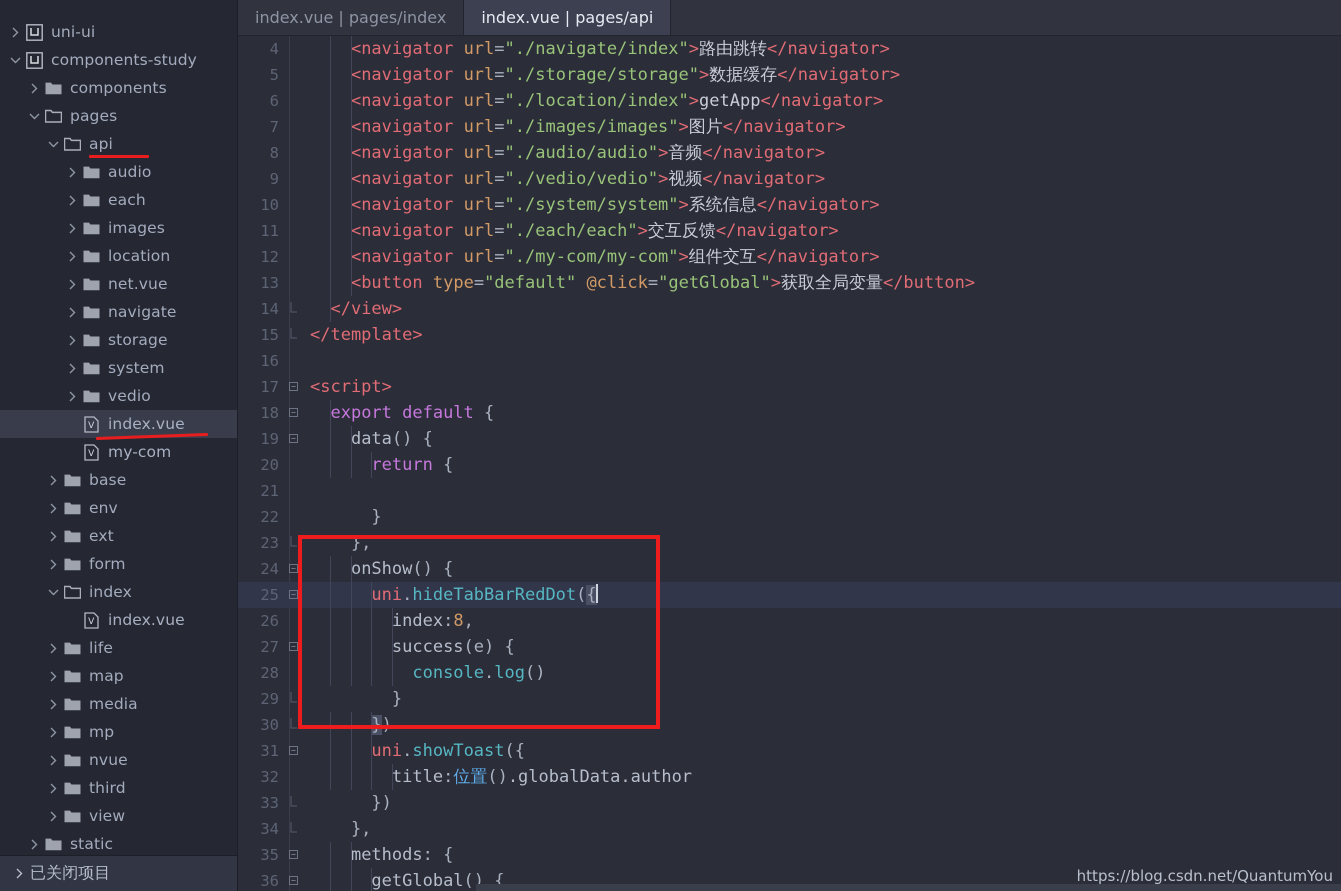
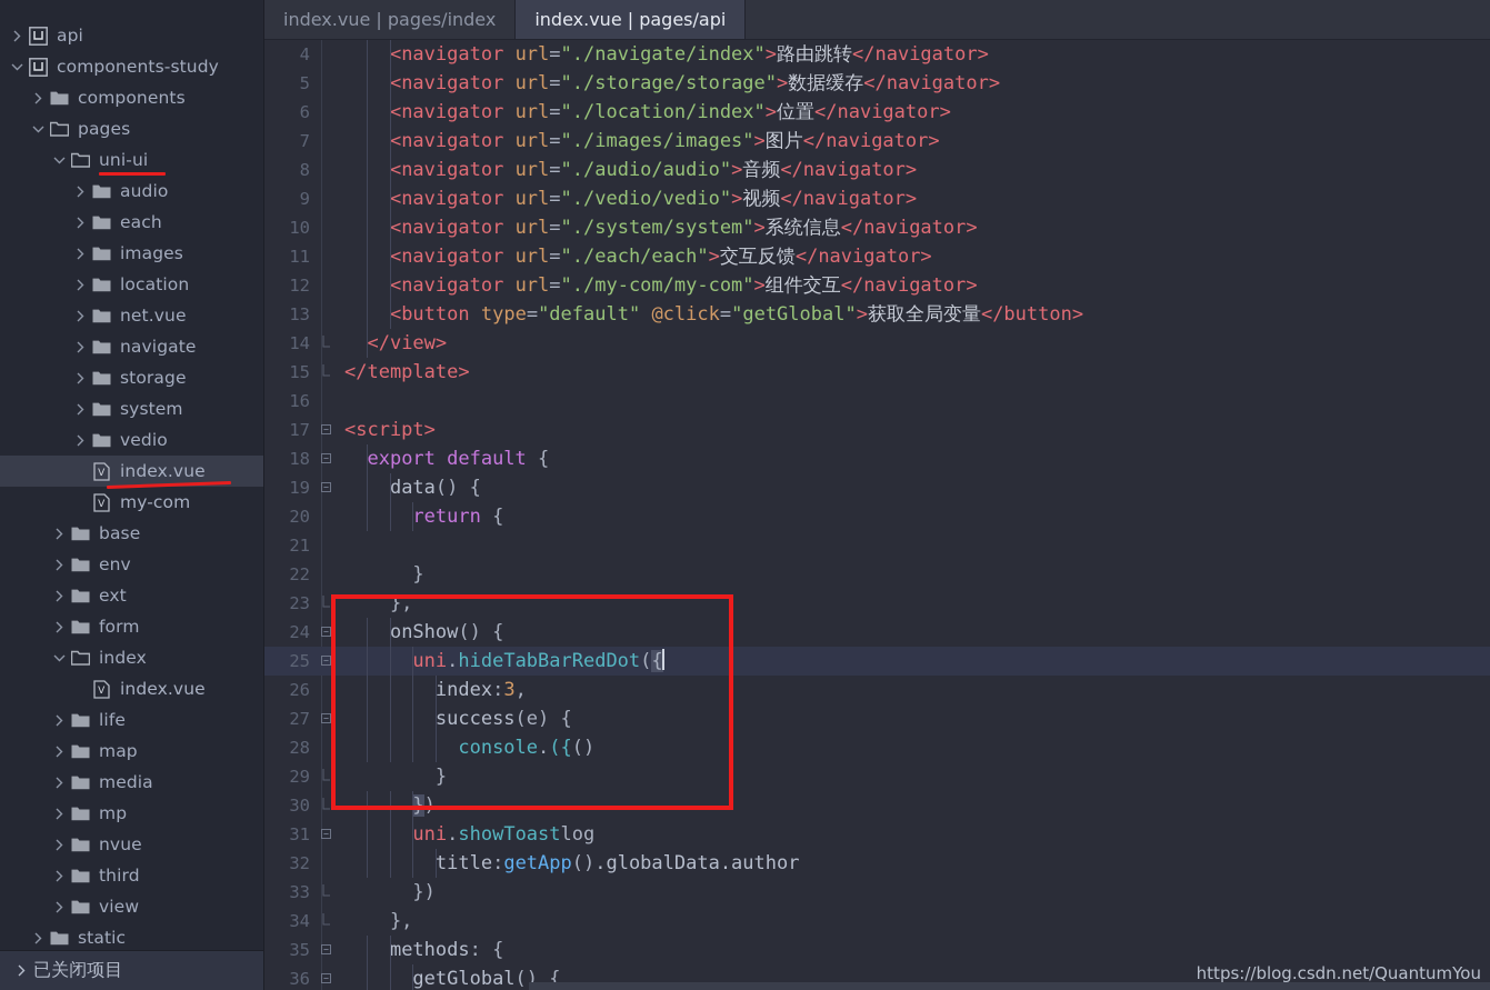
- uni-ui
+ api
  components-study
  components
  pages
- api
+ uni-ui
  audio
  each
  images
  location
  net.vue
  navigate
  storage
  system
  vedio
  V
  index.vue
  V
  my-com
  base
  env
  ext
  form
  index
  V
  index.vue
  life
  map
  media
  mp
  nvue
  third
  view
  static
  已关闭项目
  index.vue | pages/index
  index.vue | pages/api
  4
  <navigator url="./navigate/index">路由跳转</navigator>
  5
  <navigator url="./storage/storage">数据缓存</navigator>
  6
- <navigator url="./location/index">getApp</navigator>
+ <navigator url="./location/index">位置</navigator>
  7
  <navigator url="./images/images">图片</navigator>
  8
  <navigator url="./audio/audio">音频</navigator>
  9
  <navigator url="./vedio/vedio">视频</navigator>
  10
  <navigator url="./system/system">系统信息</navigator>
  11
  <navigator url="./each/each">交互反馈</navigator>
  12
  <navigator url="./my-com/my-com">组件交互</navigator>
  13
  <button type="default" @click="getGlobal">获取全局变量</button>
  14
  </view>
  15
  </template>
  16
  17
  <script>
  18
  export default {
  19
  data() {
  20
  return {
  21
  22
  }
  23
  },
  24
  onShow() {
  25
  uni.hideTabBarRedDot({
  26
- index:8,
+ index:3,
  27
  success(e) {
  28
- console.log()
+ console.({()
  29
  }
  30
  })
  31
- uni.showToast({
+ uni.showToastlog
  32
- title:位置().globalData.author
+ title:getApp().globalData.author
  33
  })
  34
  },
  35
  methods: {
  36
  getGlobal() {
  https://blog.csdn.net/QuantumYou
